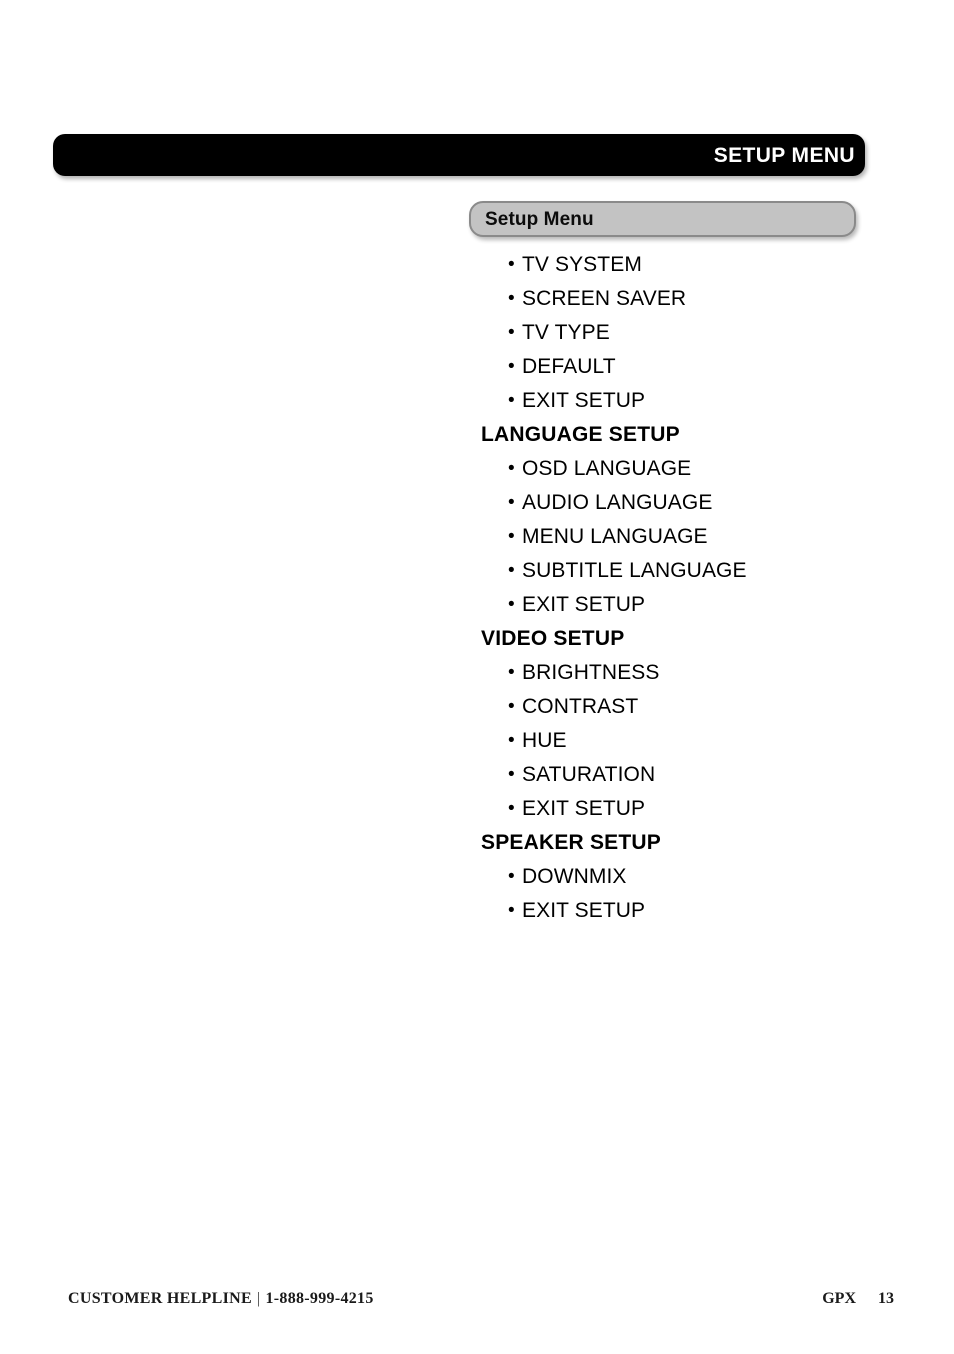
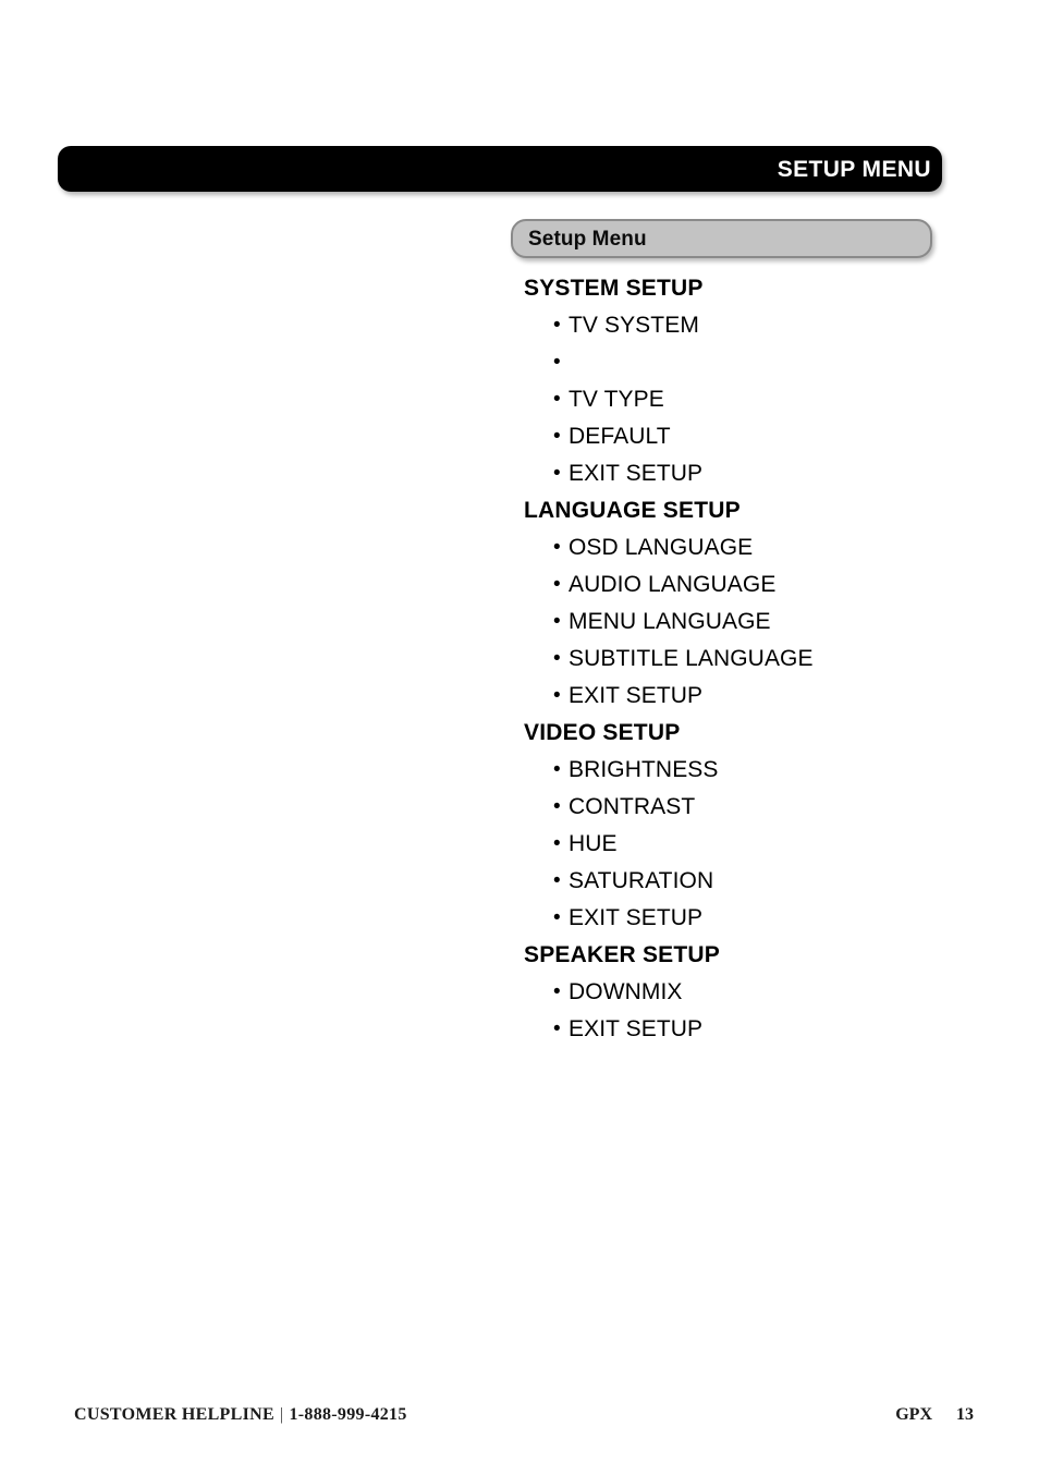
  SETUP MENU
  Setup Menu
+ SYSTEM SETUP
  •
  TV SYSTEM
  •
- SCREEN SAVER
  •
  TV TYPE
  •
  DEFAULT
  •
  EXIT SETUP
  LANGUAGE SETUP
  •
  OSD LANGUAGE
  •
  AUDIO LANGUAGE
  •
  MENU LANGUAGE
  •
  SUBTITLE LANGUAGE
  •
  EXIT SETUP
  VIDEO SETUP
  •
  BRIGHTNESS
  •
  CONTRAST
  •
  HUE
  •
  SATURATION
  •
  EXIT SETUP
  SPEAKER SETUP
  •
  DOWNMIX
  •
  EXIT SETUP
  CUSTOMER HELPLINE | 1-888-999-4215
  GPX 13
